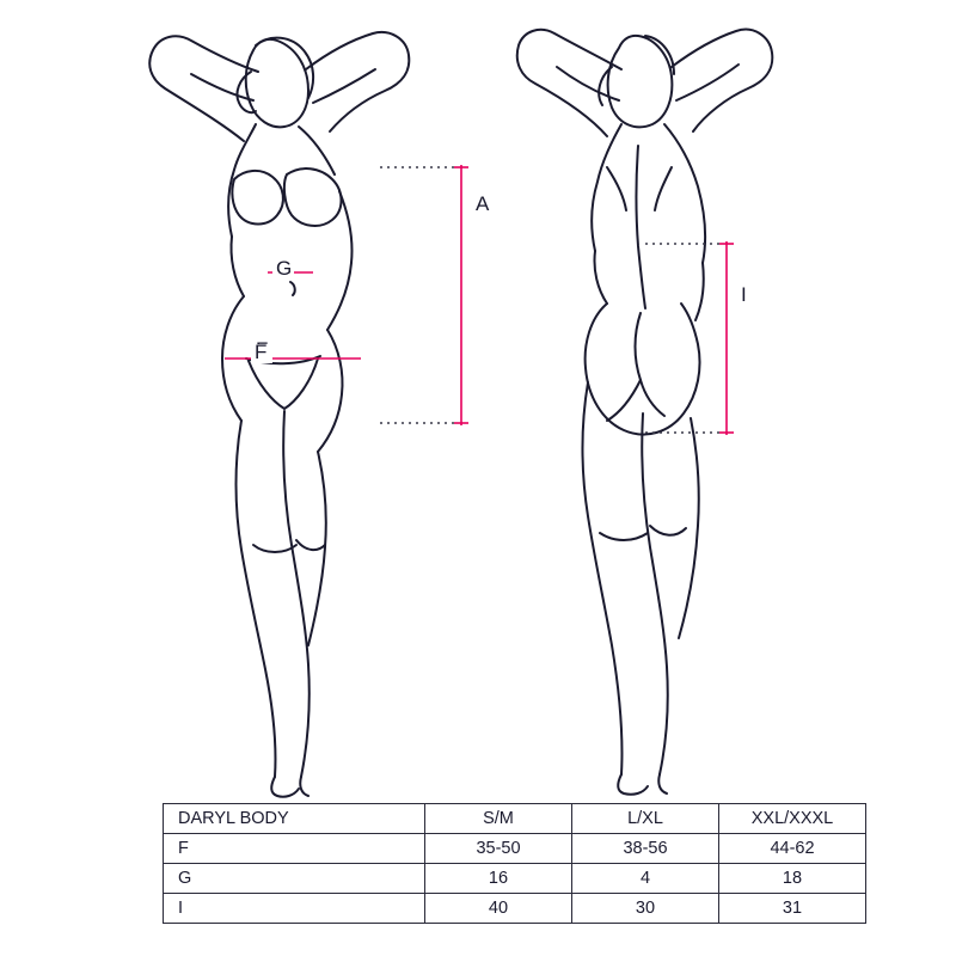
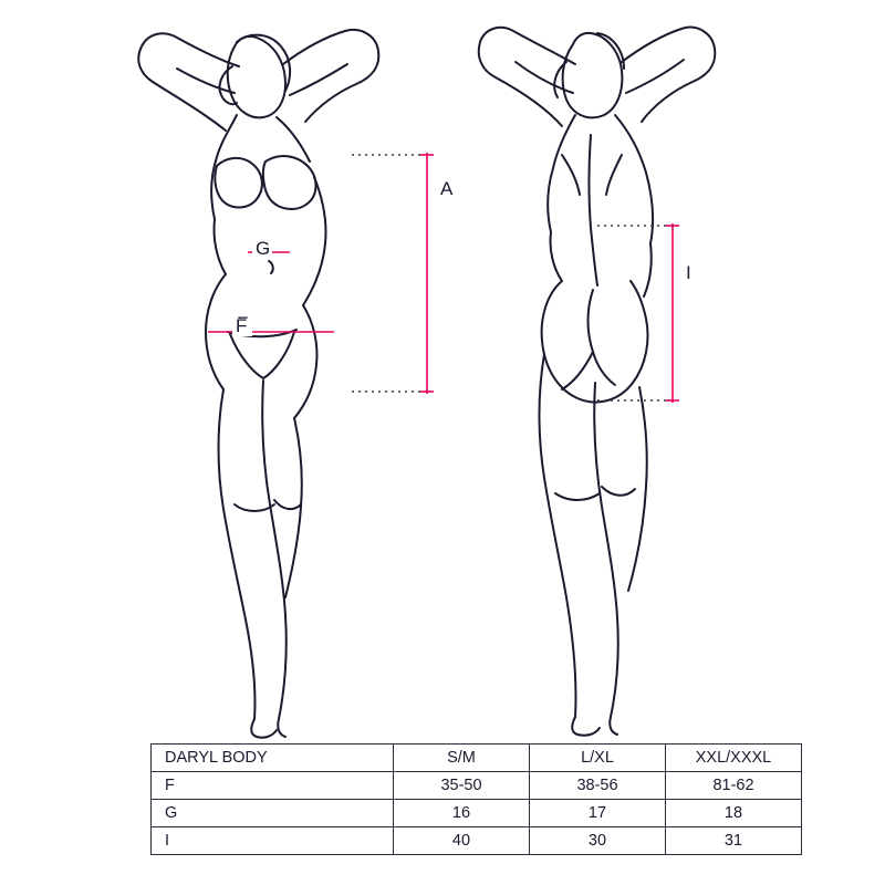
  A
  I
  G
  F
  DARYL BODY	S/M	L/XL	XXL/XXXL
- F	35-50	38-56	44-62
+ F	35-50	38-56	81-62
- G	16	4	18
+ G	16	17	18
  I	40	30	31
